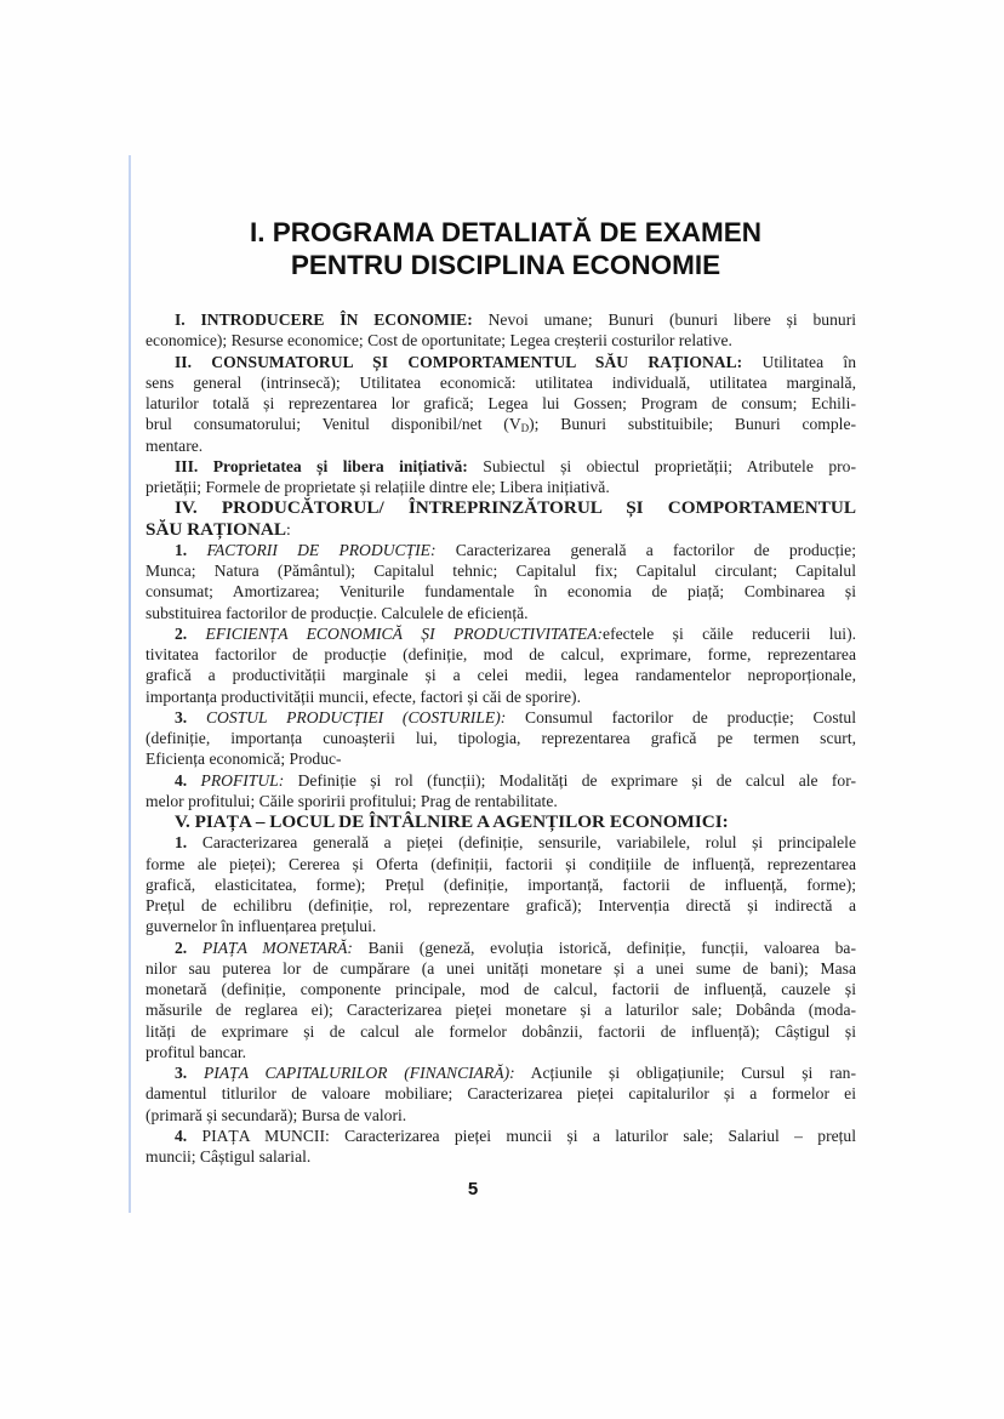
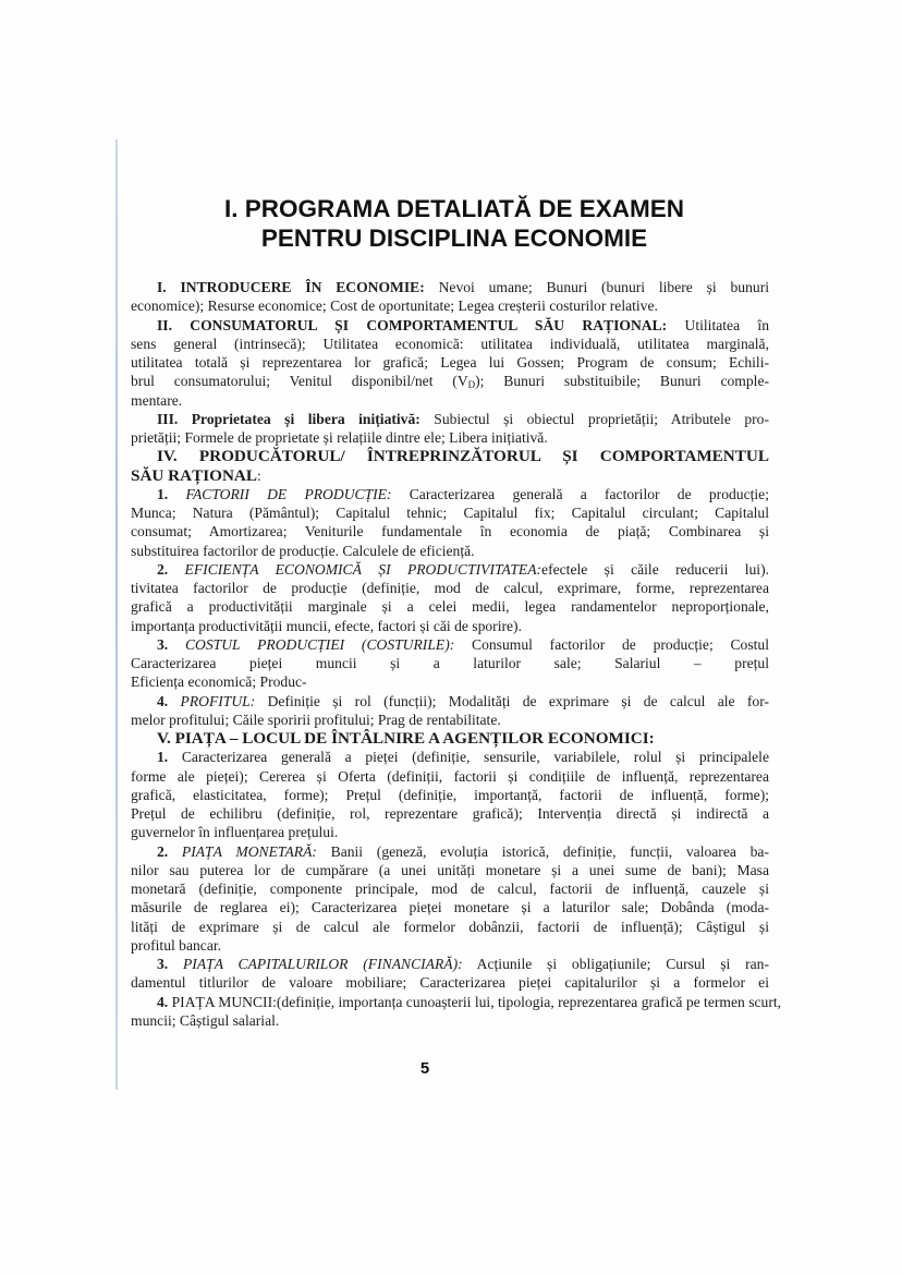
  I. PROGRAMA DETALIATĂ DE EXAMEN
  PENTRU DISCIPLINA ECONOMIE
  I. INTRODUCERE ÎN ECONOMIE: Nevoi umane; Bunuri (bunuri libere și bunuri
  economice); Resurse economice; Cost de oportunitate; Legea creșterii costurilor relative.
  II. CONSUMATORUL ȘI COMPORTAMENTUL SĂU RAȚIONAL: Utilitatea în
  sens general (intrinsecă); Utilitatea economică: utilitatea individuală, utilitatea marginală,
- laturilor totală și reprezentarea lor grafică; Legea lui Gossen; Program de consum; Echili-
+ utilitatea totală și reprezentarea lor grafică; Legea lui Gossen; Program de consum; Echili-
  brul consumatorului; Venitul disponibil/net (VD); Bunuri substituibile; Bunuri comple-
  mentare.
  III. Proprietatea și libera inițiativă: Subiectul și obiectul proprietății; Atributele pro-
  prietății; Formele de proprietate și relațiile dintre ele; Libera inițiativă.
  IV. PRODUCĂTORUL/ ÎNTREPRINZĂTORUL ȘI COMPORTAMENTUL
  SĂU RAȚIONAL:
  1. FACTORII DE PRODUCȚIE: Caracterizarea generală a factorilor de producție;
  Munca; Natura (Pământul); Capitalul tehnic; Capitalul fix; Capitalul circulant; Capitalul
  consumat; Amortizarea; Veniturile fundamentale în economia de piață; Combinarea și
  substituirea factorilor de producție. Calculele de eficiență.
  2. EFICIENȚA ECONOMICĂ ȘI PRODUCTIVITATEA:efectele și căile reducerii lui).
  tivitatea factorilor de producție (definiție, mod de calcul, exprimare, forme, reprezentarea
  grafică a productivității marginale și a celei medii, legea randamentelor neproporționale,
  importanța productivității muncii, efecte, factori și căi de sporire).
  3. COSTUL PRODUCȚIEI (COSTURILE): Consumul factorilor de producție; Costul
- (definiție, importanța cunoașterii lui, tipologia, reprezentarea grafică pe termen scurt,
+ Caracterizarea pieței muncii și a laturilor sale; Salariul – prețul
  Eficiența economică; Produc-
  4. PROFITUL: Definiție și rol (funcții); Modalități de exprimare și de calcul ale for-
  melor profitului; Căile sporirii profitului; Prag de rentabilitate.
  V. PIAȚA – LOCUL DE ÎNTÂLNIRE A AGENȚILOR ECONOMICI:
  1. Caracterizarea generală a pieței (definiție, sensurile, variabilele, rolul și principalele
  forme ale pieței); Cererea și Oferta (definiții, factorii și condițiile de influență, reprezentarea
  grafică, elasticitatea, forme); Prețul (definiție, importanță, factorii de influență, forme);
  Prețul de echilibru (definiție, rol, reprezentare grafică); Intervenția directă și indirectă a
  guvernelor în influențarea prețului.
  2. PIAȚA MONETARĂ: Banii (geneză, evoluția istorică, definiție, funcții, valoarea ba-
  nilor sau puterea lor de cumpărare (a unei unități monetare și a unei sume de bani); Masa
  monetară (definiție, componente principale, mod de calcul, factorii de influență, cauzele și
  măsurile de reglarea ei); Caracterizarea pieței monetare și a laturilor sale; Dobânda (moda-
  lități de exprimare și de calcul ale formelor dobânzii, factorii de influență); Câștigul și
  profitul bancar.
  3. PIAȚA CAPITALURILOR (FINANCIARĂ): Acțiunile și obligațiunile; Cursul și ran-
  damentul titlurilor de valoare mobiliare; Caracterizarea pieței capitalurilor și a formelor ei
- (primară și secundară); Bursa de valori.
- 4. PIAȚA MUNCII: Caracterizarea pieței muncii și a laturilor sale; Salariul – prețul
+ 4. PIAȚA MUNCII:(definiție, importanța cunoașterii lui, tipologia, reprezentarea grafică pe termen scurt,
  muncii; Câștigul salarial.
  5
